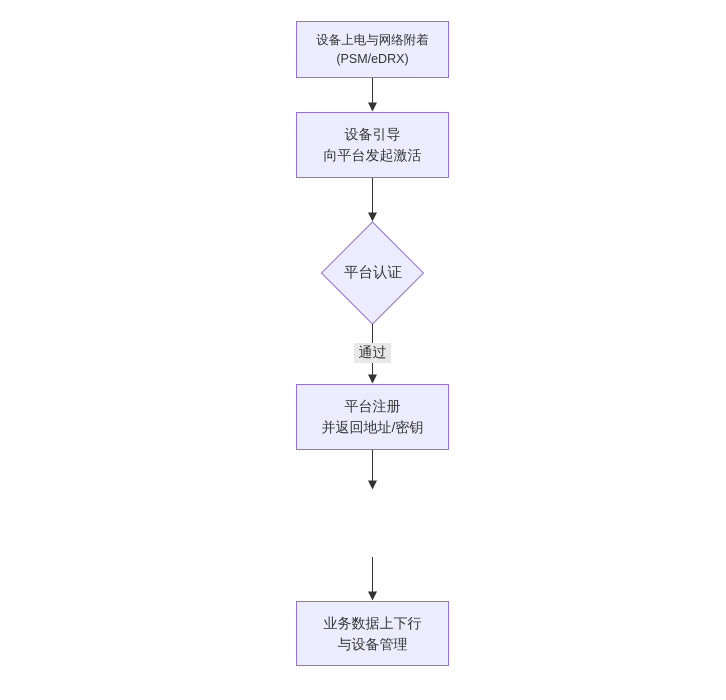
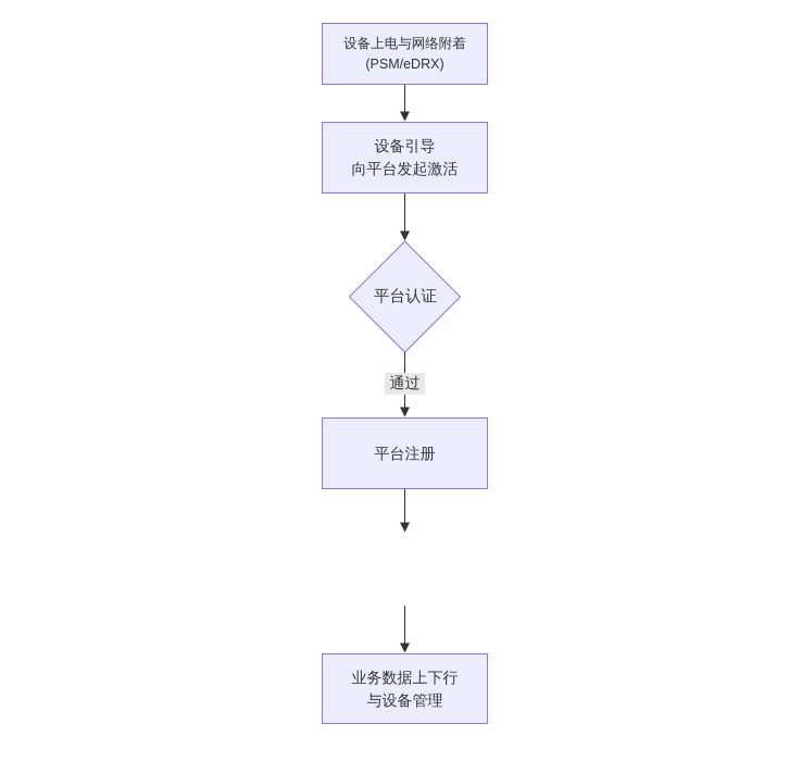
  设备上电与网络附着
  (PSM/eDRX)
  设备引导
  向平台发起激活
  平台认证
  通过
  平台注册
- 并返回地址/密钥
  业务数据上下行
  与设备管理
